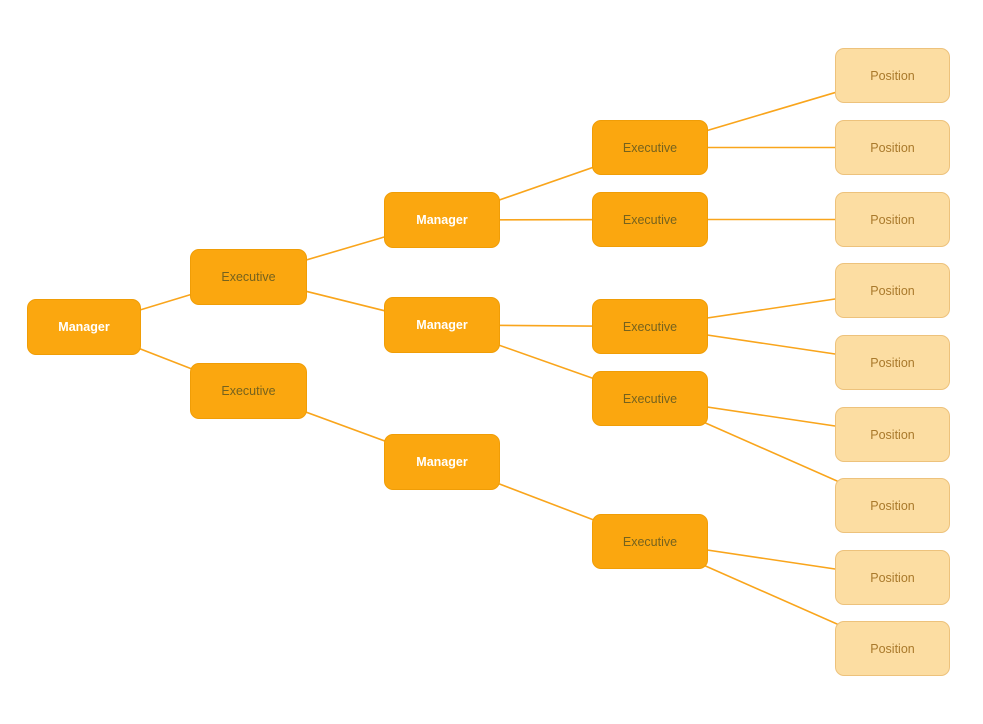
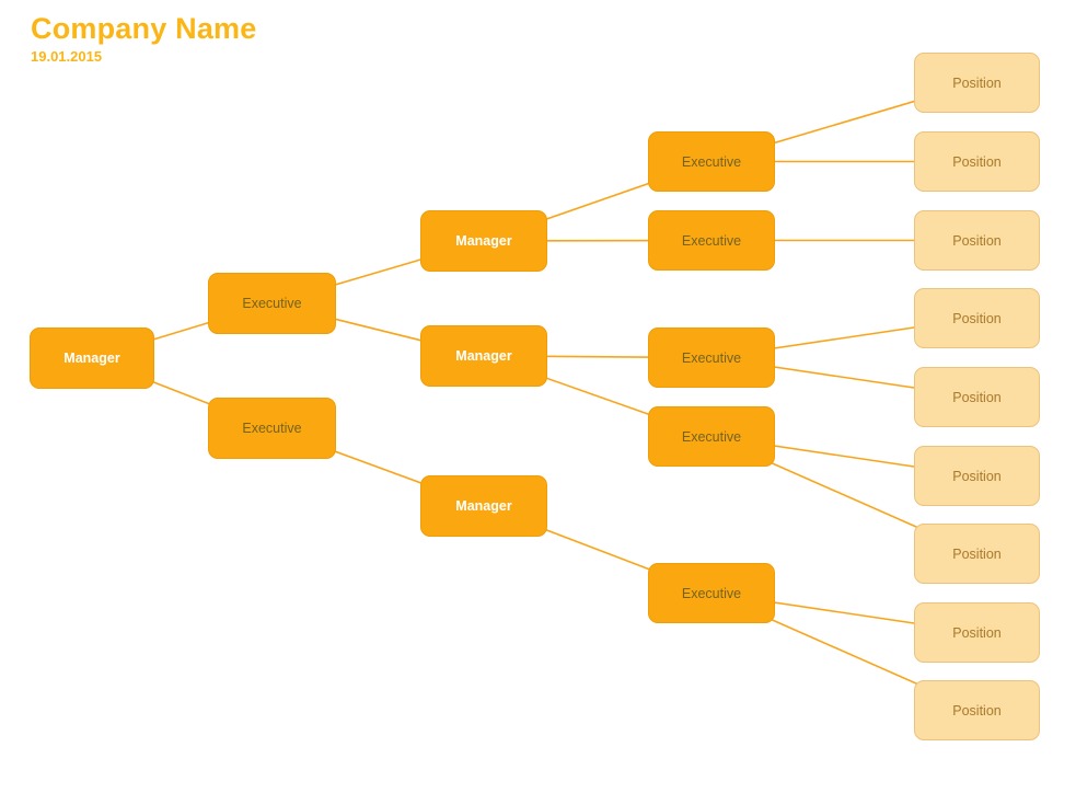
+ Company Name
+ 19.01.2015
  Manager
  Executive
  Executive
  Manager
  Manager
  Manager
  Executive
  Executive
  Executive
  Executive
  Executive
  Position
  Position
  Position
  Position
  Position
  Position
  Position
  Position
  Position
